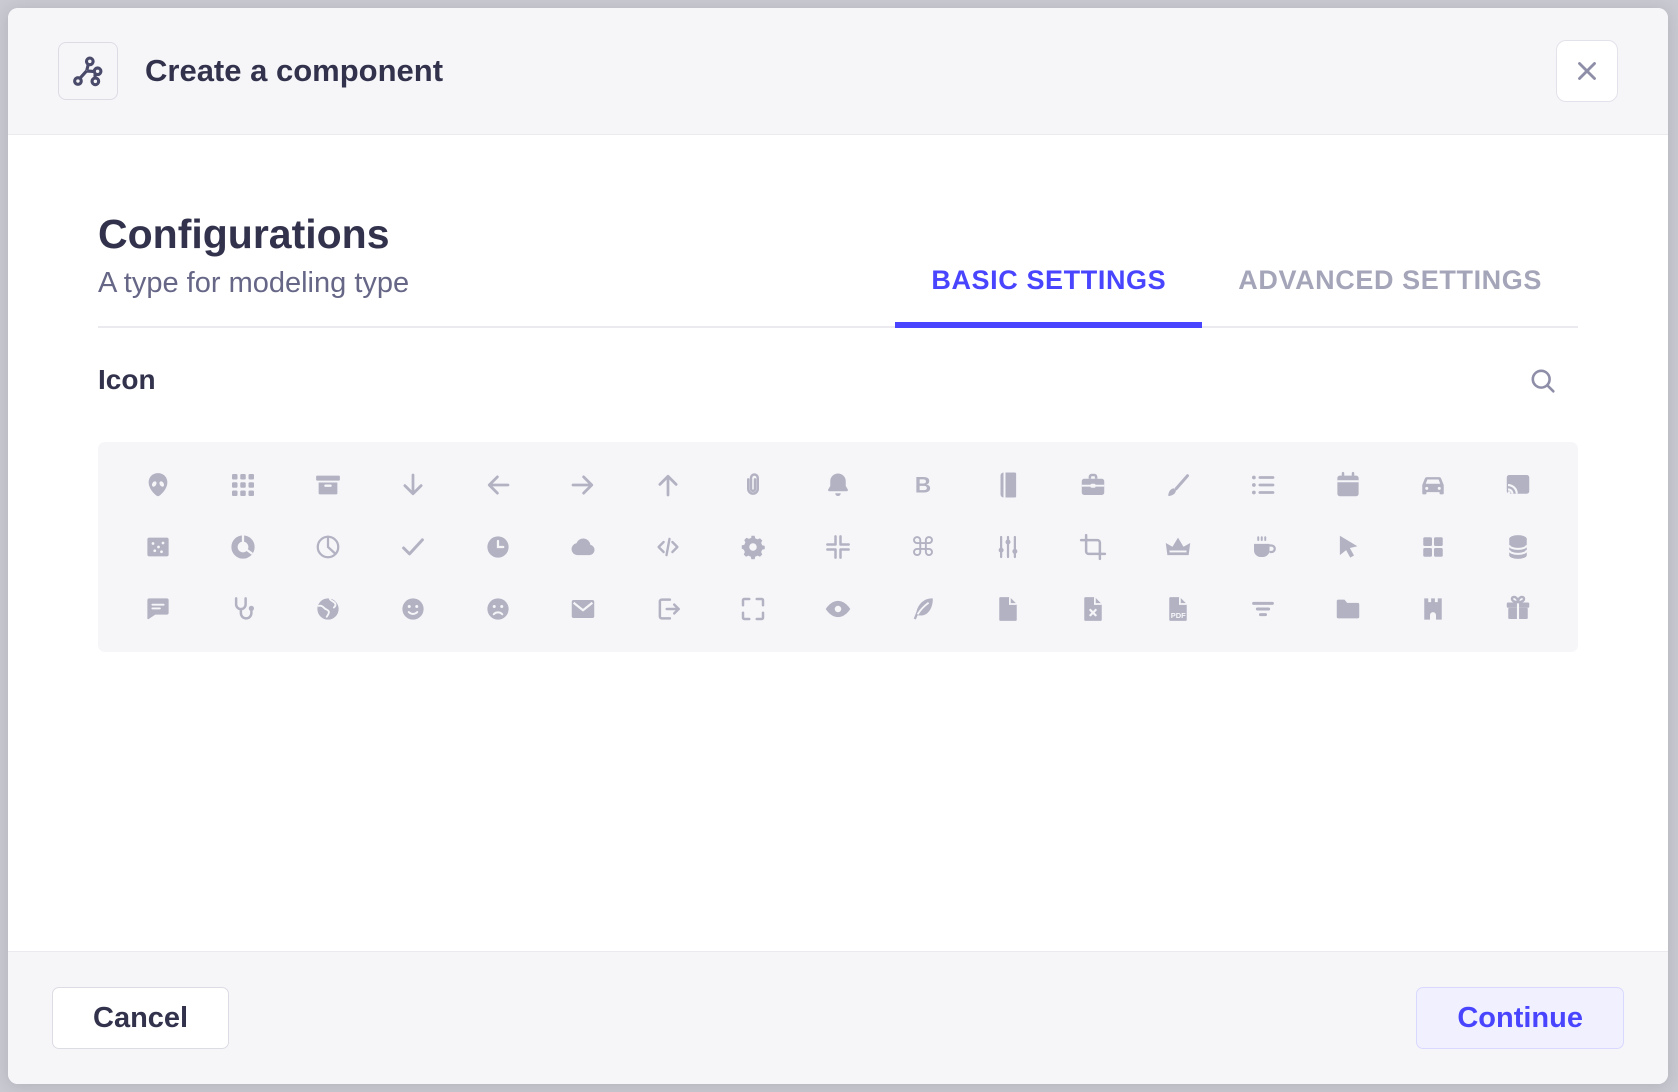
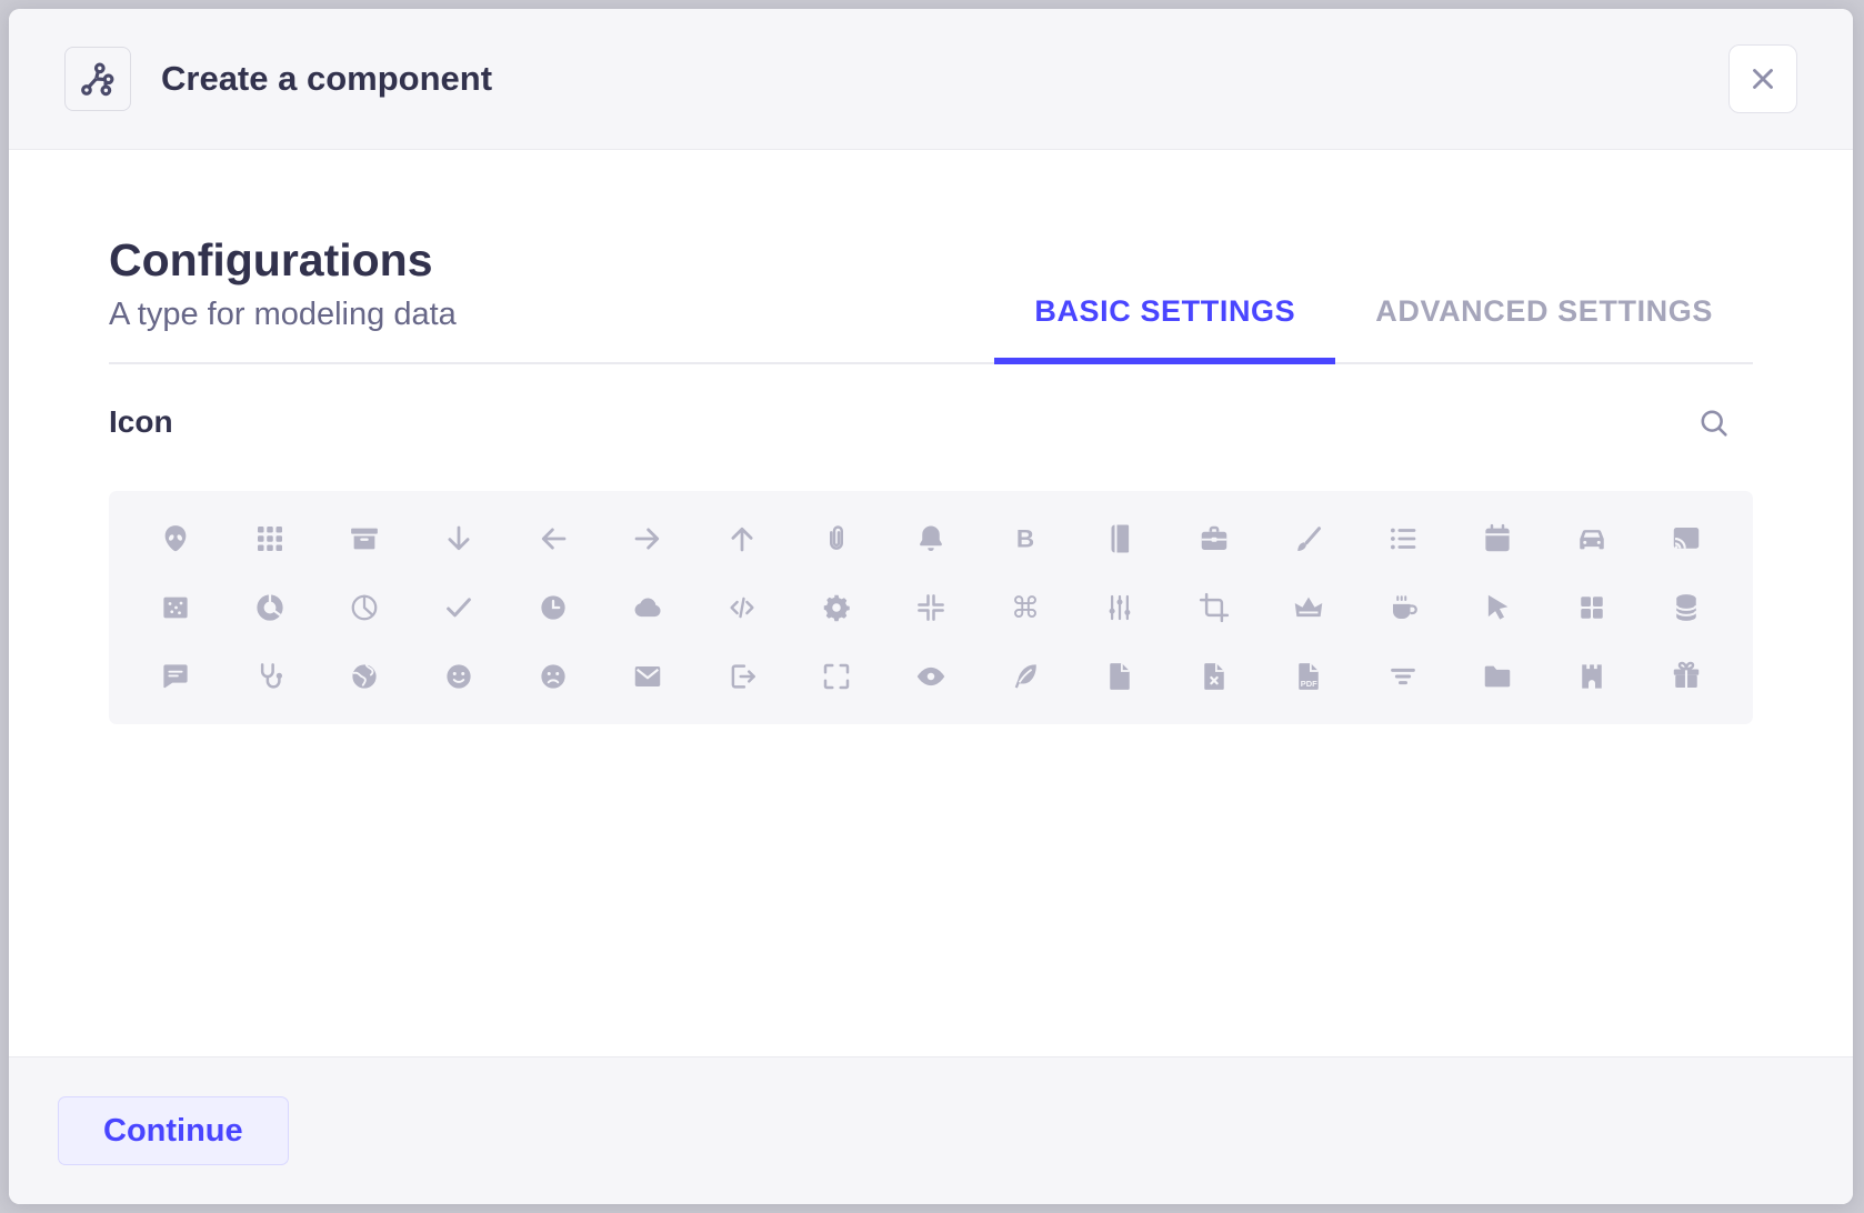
  Create a component
  Configurations
- A type for modeling type
+ A type for modeling data
  BASIC SETTINGS
  ADVANCED SETTINGS
  Icon
  B
  ⌘
  PDF
- Cancel
  Continue
